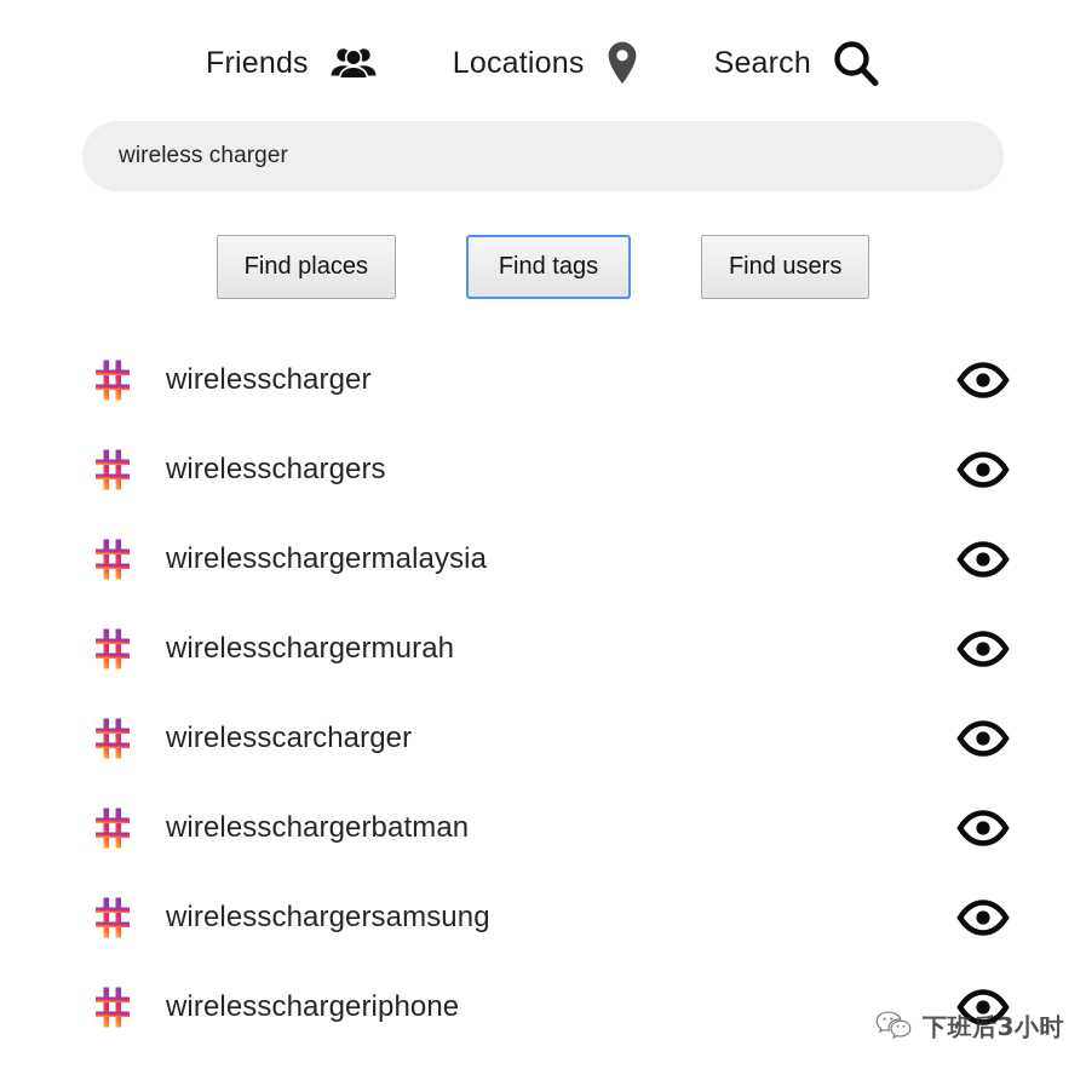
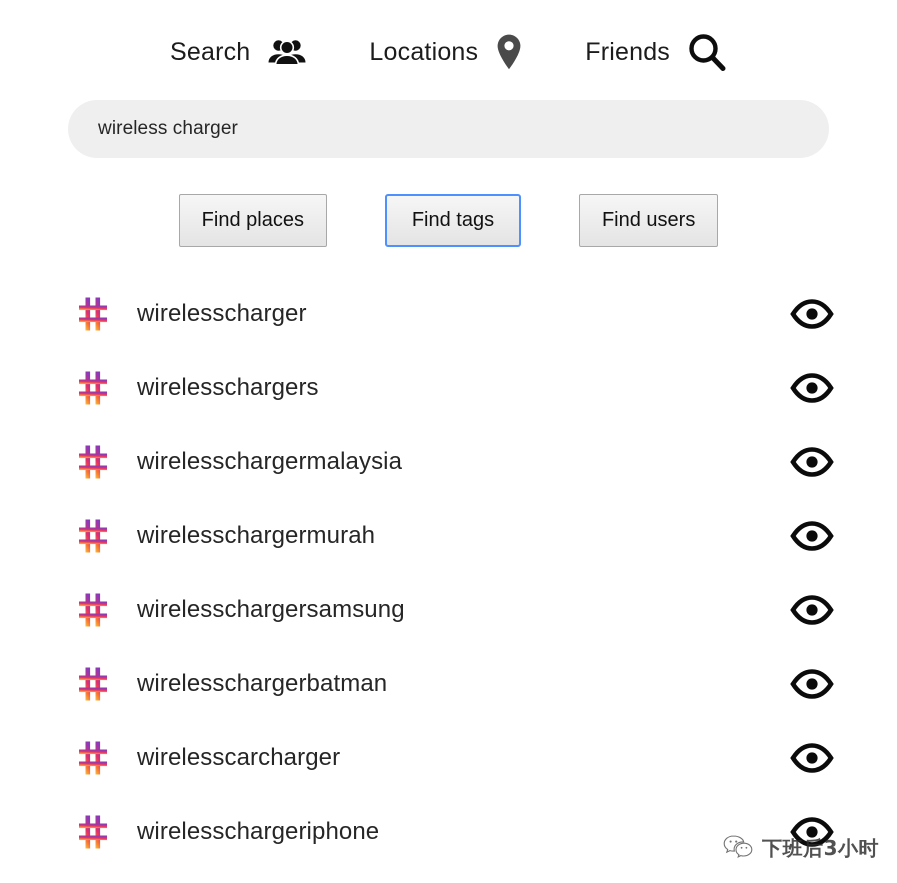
- Friends
+ Search
  Locations
- Search
+ Friends
  wireless charger
  Find places
  Find tags
  Find users
  wirelesscharger
  wirelesschargers
  wirelesschargermalaysia
  wirelesschargermurah
- wirelesscarcharger
+ wirelesschargersamsung
  wirelesschargerbatman
- wirelesschargersamsung
+ wirelesscarcharger
  wirelesschargeriphone
  下班后3小时
